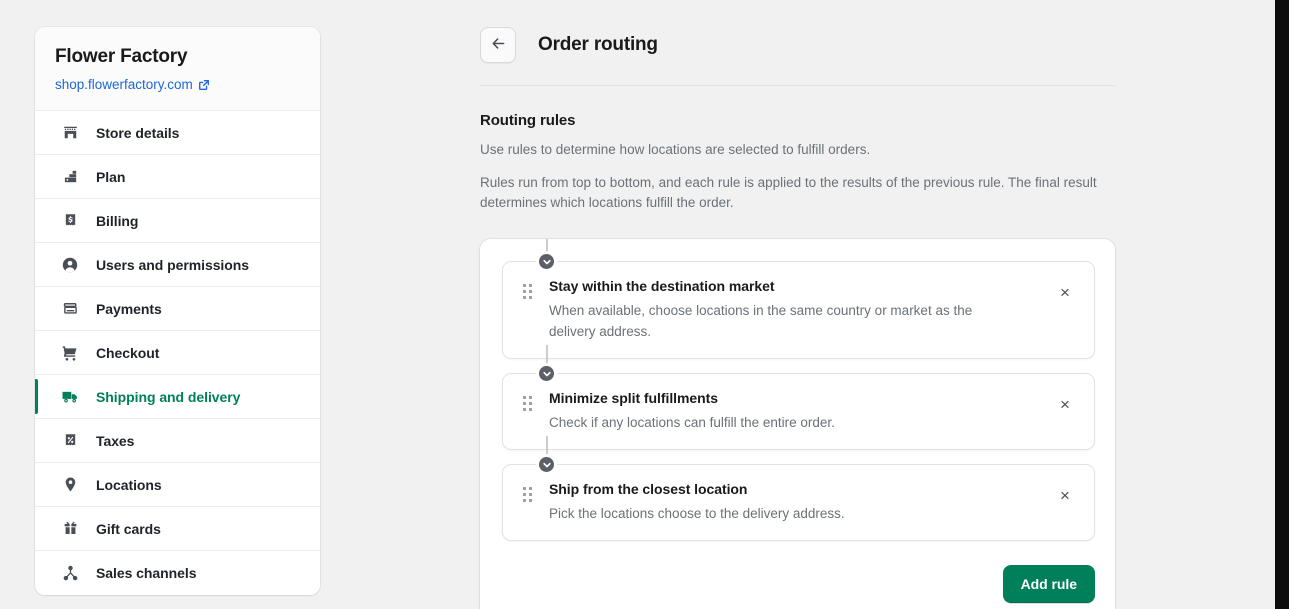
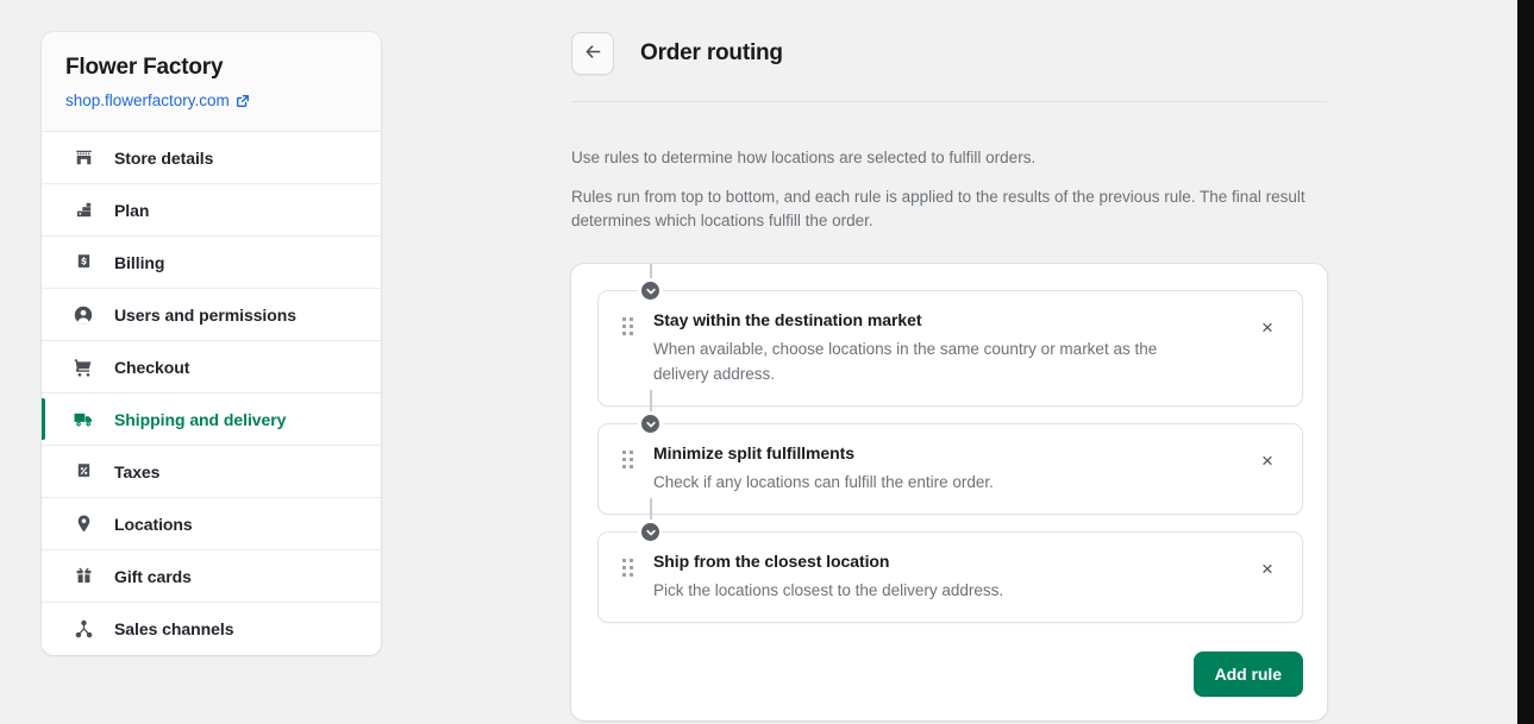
  Flower Factory
  shop.flowerfactory.com
  Store details
  Plan
  Billing
  Users and permissions
- Payments
  Checkout
  Shipping and delivery
  Taxes
  Locations
  Gift cards
  Sales channels
  Order routing
- Routing rules
  Use rules to determine how locations are selected to fulfill orders.
  Rules run from top to bottom, and each rule is applied to the results of the previous rule. The final result determines which locations fulfill the order.
  Stay within the destination market
  When available, choose locations in the same country or market as the delivery address.
  ×
  Minimize split fulfillments
  Check if any locations can fulfill the entire order.
  ×
  Ship from the closest location
- Pick the locations choose to the delivery address.
+ Pick the locations closest to the delivery address.
  ×
  Add rule
